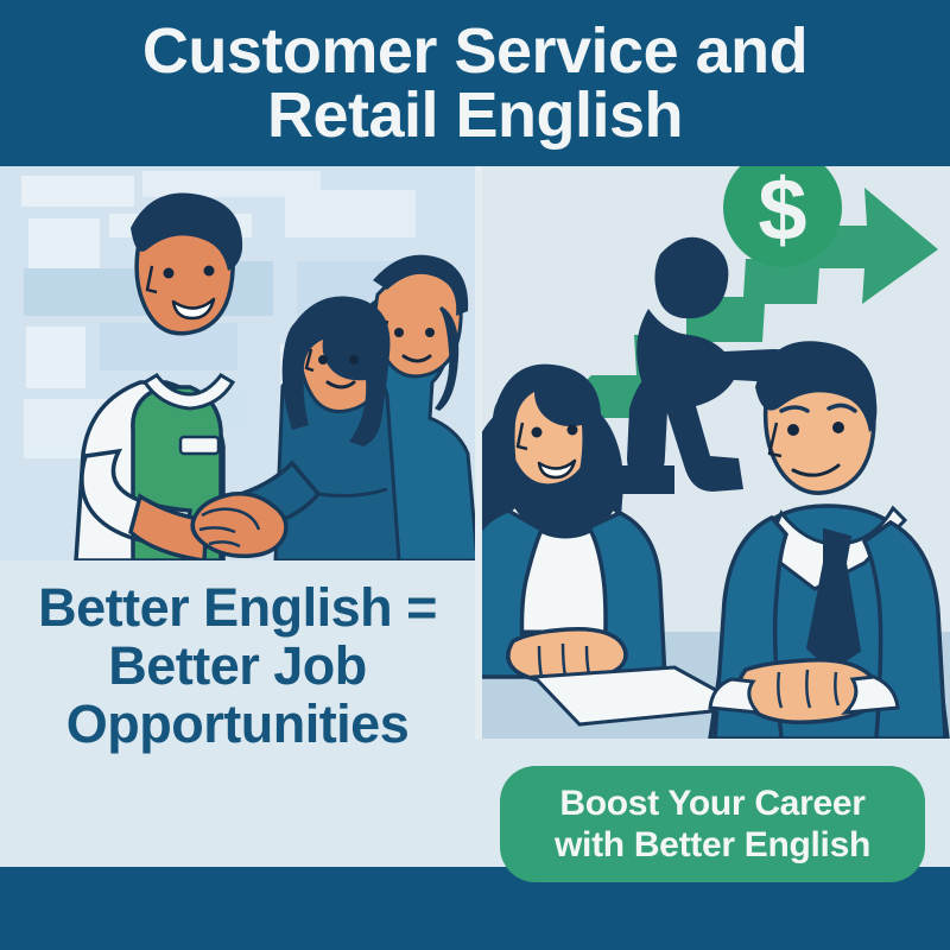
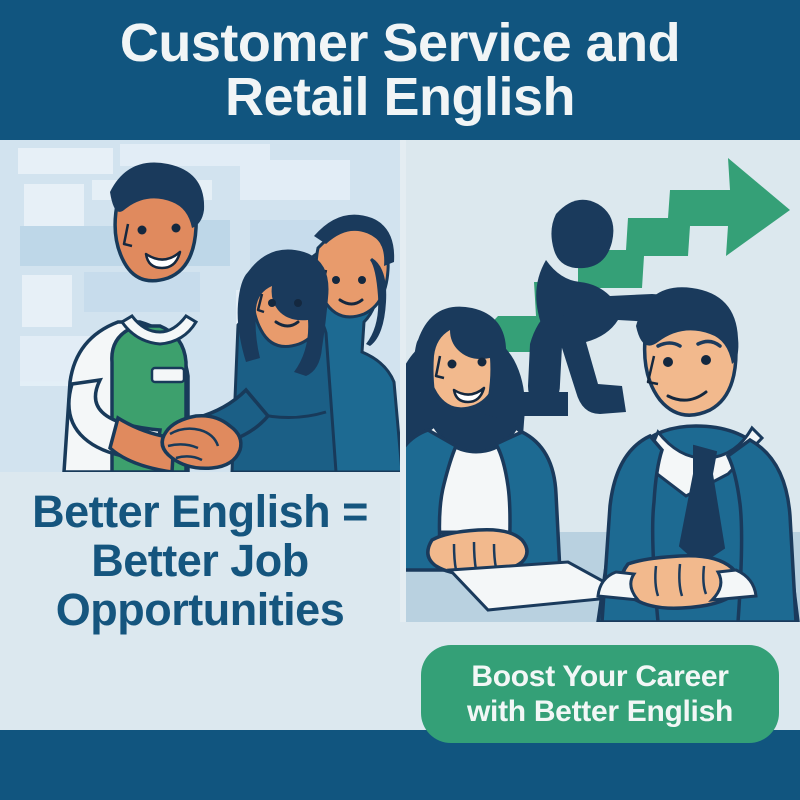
- $
  Customer Service and
  Retail English
  Better English =
  Better Job
  Opportunities
  Boost Your Career
  with Better English
